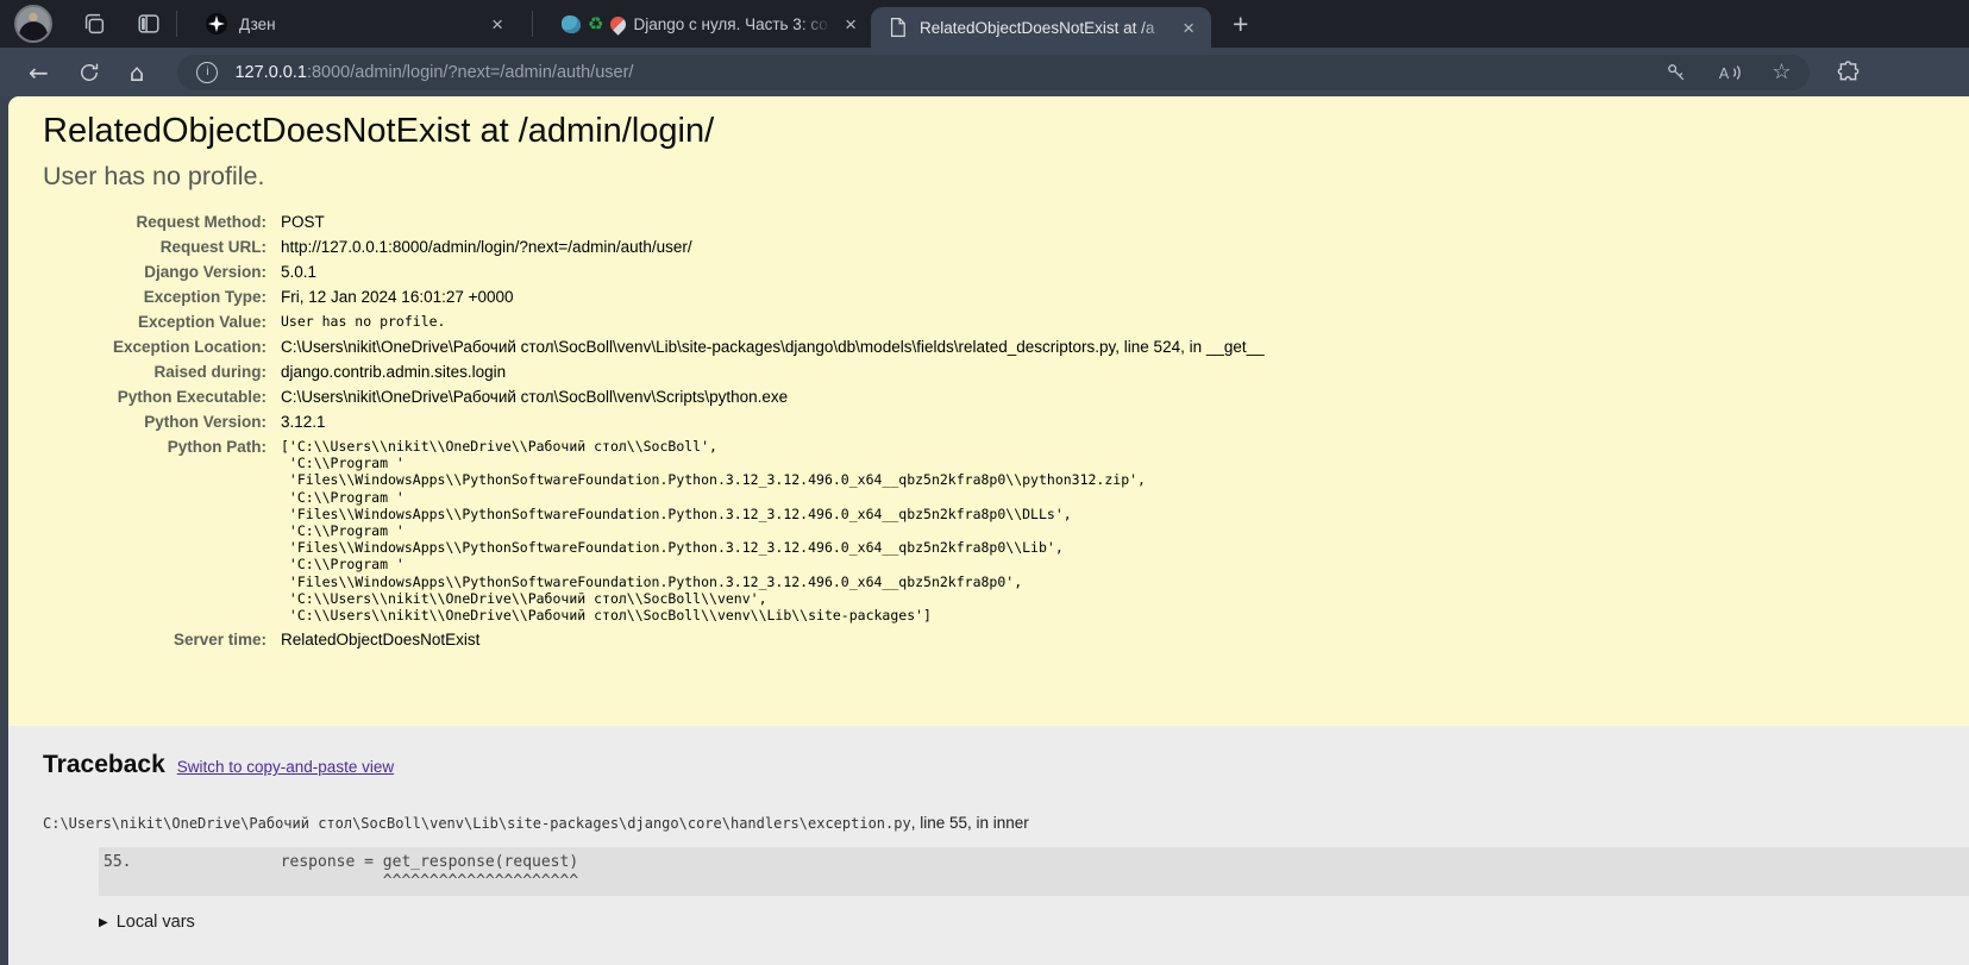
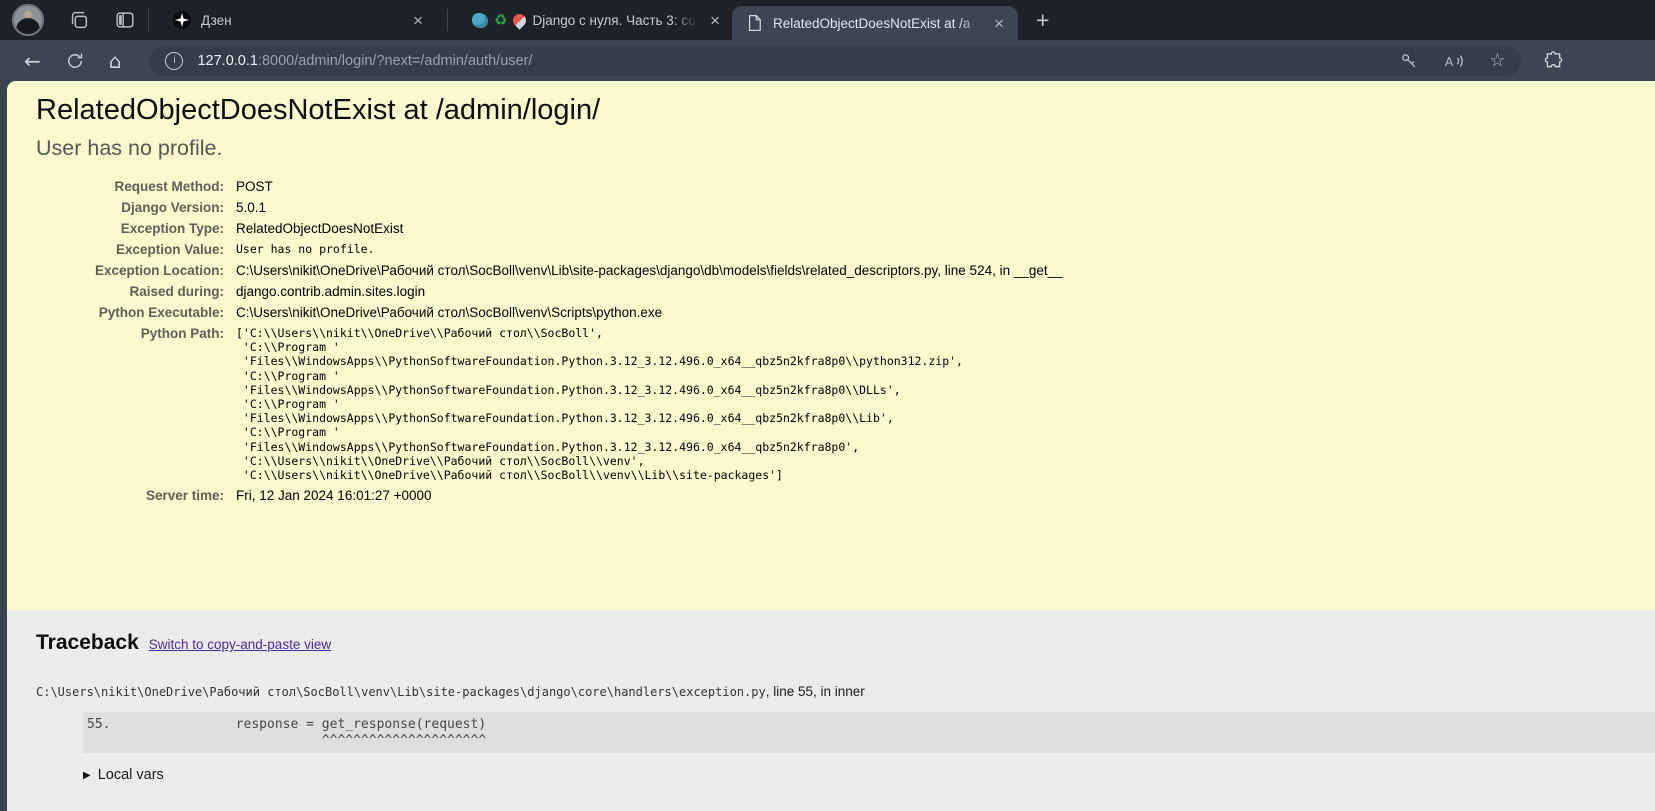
  Дзен
  ×
  ♻
  Django с нуля. Часть 3
  ×
  RelatedObjectDoesNotExist at
  ×
  +
  ←
  ⌂
  i
  127.0.0.1:8000/admin/login/?next=/admin/auth/user/
  A
  ☆
  RelatedObjectDoesNotExist at /admin/login/
  User has no profile.
  Request Method:	POST
- Request URL:	http://127.0.0.1:8000/admin/login/?next=/admin/auth/user/
  Django Version:	5.0.1
- Exception Type:	Fri, 12 Jan 2024 16:01:27 +0000
+ Exception Type:	RelatedObjectDoesNotExist
  Exception Value:	User has no profile.
  Exception Location:	C:\Users\nikit\OneDrive\Рабочий стол\SocBoll\venv\Lib\site-packages\django\db\models\fields\related_descriptors.py, line 524, in __get__
  Raised during:	django.contrib.admin.sites.login
  Python Executable:	C:\Users\nikit\OneDrive\Рабочий стол\SocBoll\venv\Scripts\python.exe
- Python Version:	3.12.1
  Python Path:	['C:\\Users\\nikit\\OneDrive\\Рабочий стол\\SocBoll', 'C:\\Program ' 'Files\\WindowsApps\\PythonSoftwareFoundation.Python.3.12_3.12.496.0_x64__qbz5n2kfra8p0\\python312.zip', 'C:\\Program ' 'Files\\WindowsApps\\PythonSoftwareFoundation.Python.3.12_3.12.496.0_x64__qbz5n2kfra8p0\\DLLs', 'C:\\Program ' 'Files\\WindowsApps\\PythonSoftwareFoundation.Python.3.12_3.12.496.0_x64__qbz5n2kfra8p0\\Lib', 'C:\\Program ' 'Files\\WindowsApps\\PythonSoftwareFoundation.Python.3.12_3.12.496.0_x64__qbz5n2kfra8p0', 'C:\\Users\\nikit\\OneDrive\\Рабочий стол\\SocBoll\\venv', 'C:\\Users\\nikit\\OneDrive\\Рабочий стол\\SocBoll\\venv\\Lib\\site-packages']
- Server time:	RelatedObjectDoesNotExist
+ Server time:	Fri, 12 Jan 2024 16:01:27 +0000
  Traceback
  Switch to copy-and-paste view
  C:\Users\nikit\OneDrive\Рабочий стол\SocBoll\venv\Lib\site-packages\django\core\handlers\exception.py, line 55, in inner
  55. response = get_response(request)
  ^^^^^^^^^^^^^^^^^^^^^
  ▶
  Local vars
